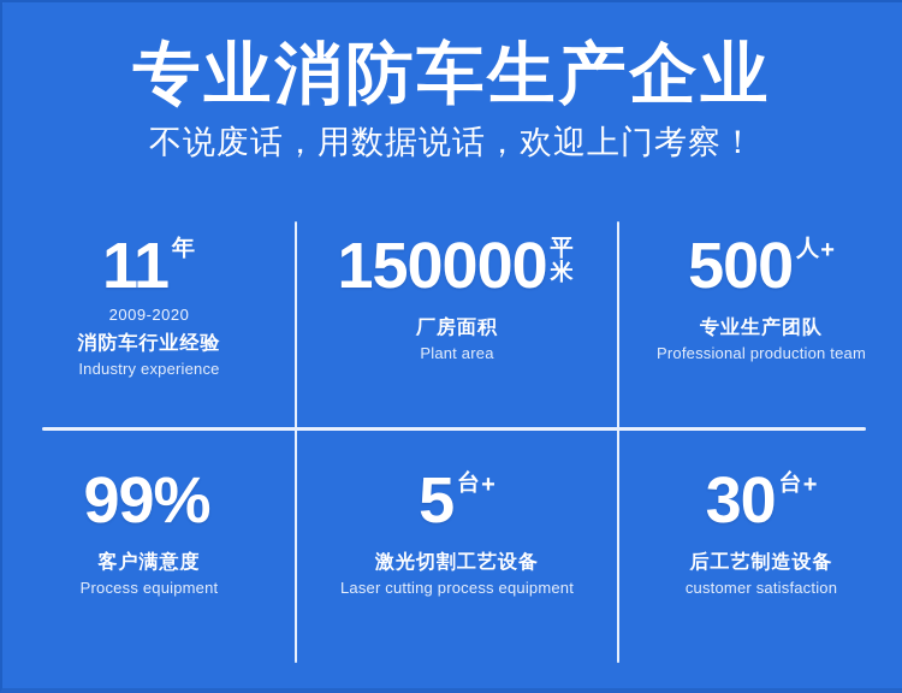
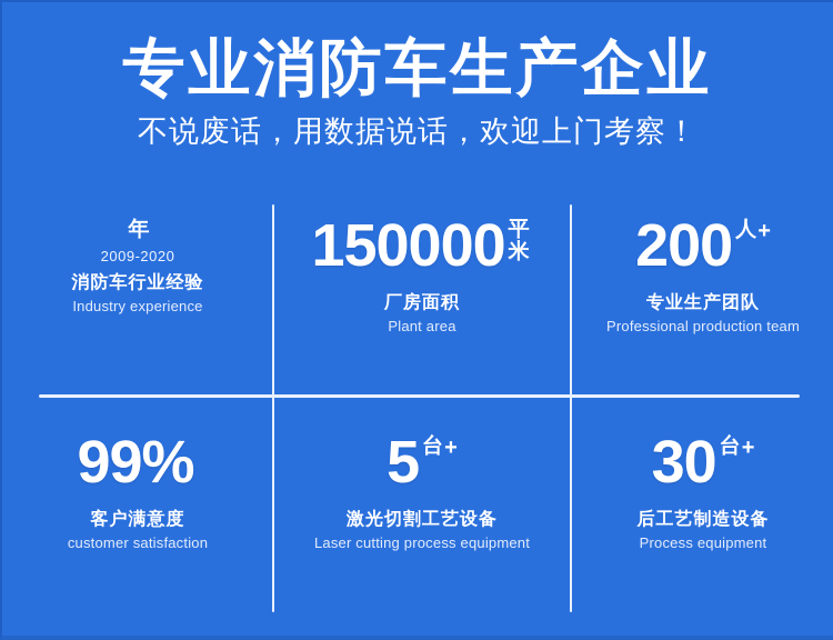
  专业消防车生产企业
  不说废话，用数据说话，欢迎上门考察！
- 11
  年
  2009-2020
  消防车行业经验
  Industry experience
  150000
  平米
  厂房面积
  Plant area
- 500
+ 200
  人
  +
  专业生产团队
  Professional production team
  99%
  客户满意度
- Process equipment
+ customer satisfaction
  5
  台
  +
  激光切割工艺设备
  Laser cutting process equipment
  30
  台
  +
  后工艺制造设备
- customer satisfaction
+ Process equipment
